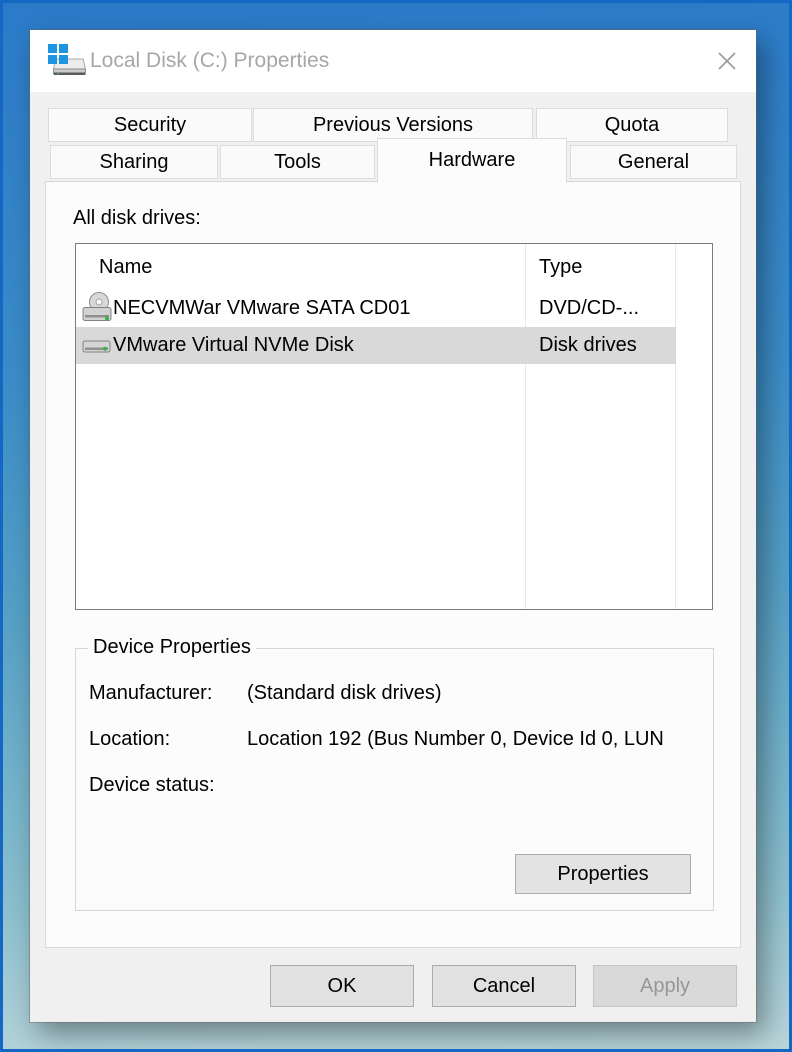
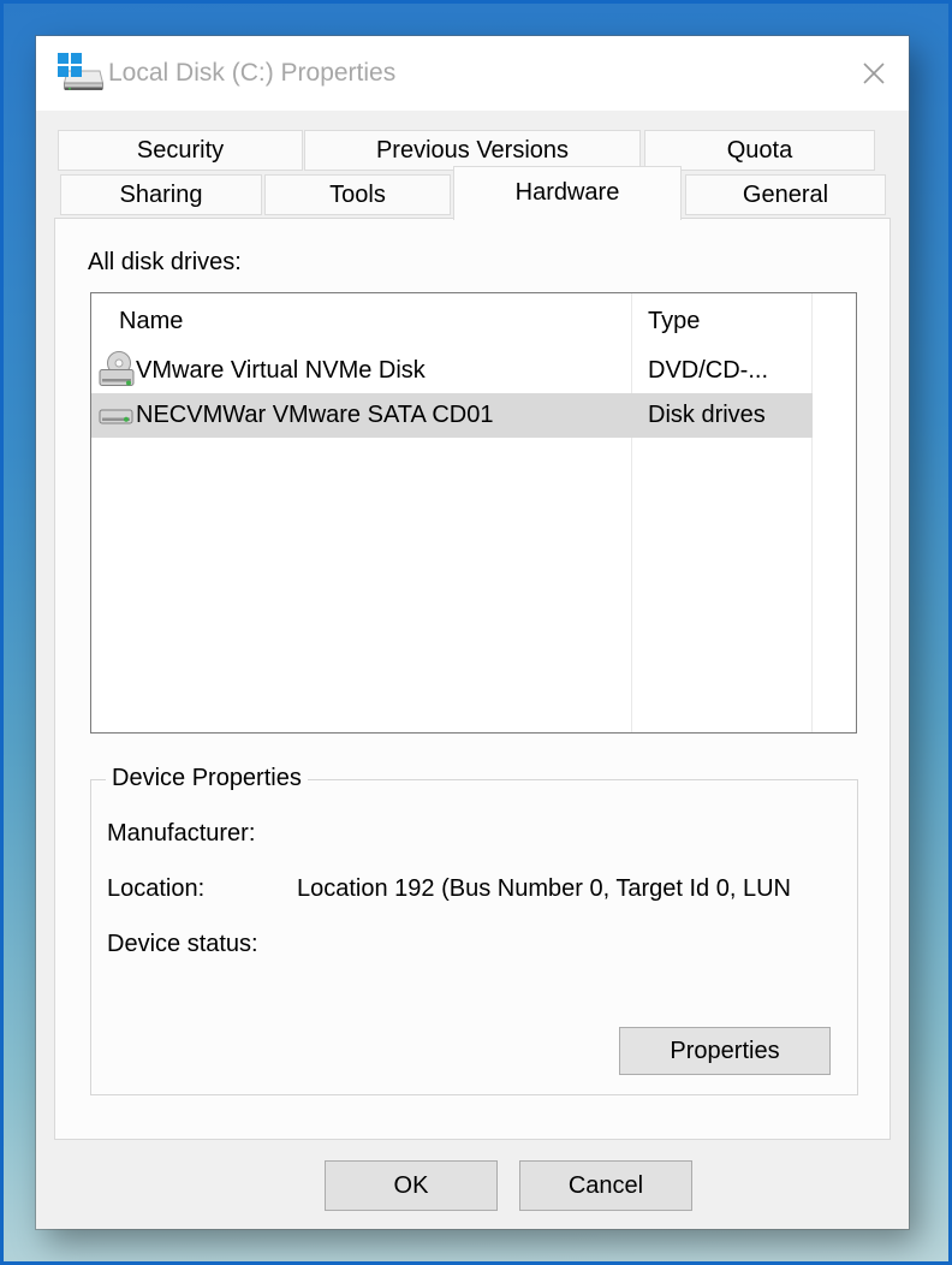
  Local Disk (C:) Properties
  Security
  Previous Versions
  Quota
  Sharing
  Tools
  Hardware
  General
  All disk drives:
  Name
  Type
- NECVMWar VMware SATA CD01
+ VMware Virtual NVMe Disk
  DVD/CD-...
- VMware Virtual NVMe Disk
+ NECVMWar VMware SATA CD01
  Disk drives
  Device Properties
  Manufacturer:
- (Standard disk drives)
  Location:
- Location 192 (Bus Number 0, Device Id 0, LUN
+ Location 192 (Bus Number 0, Target Id 0, LUN
  Device status:
  Properties
  OK
  Cancel
- Apply
